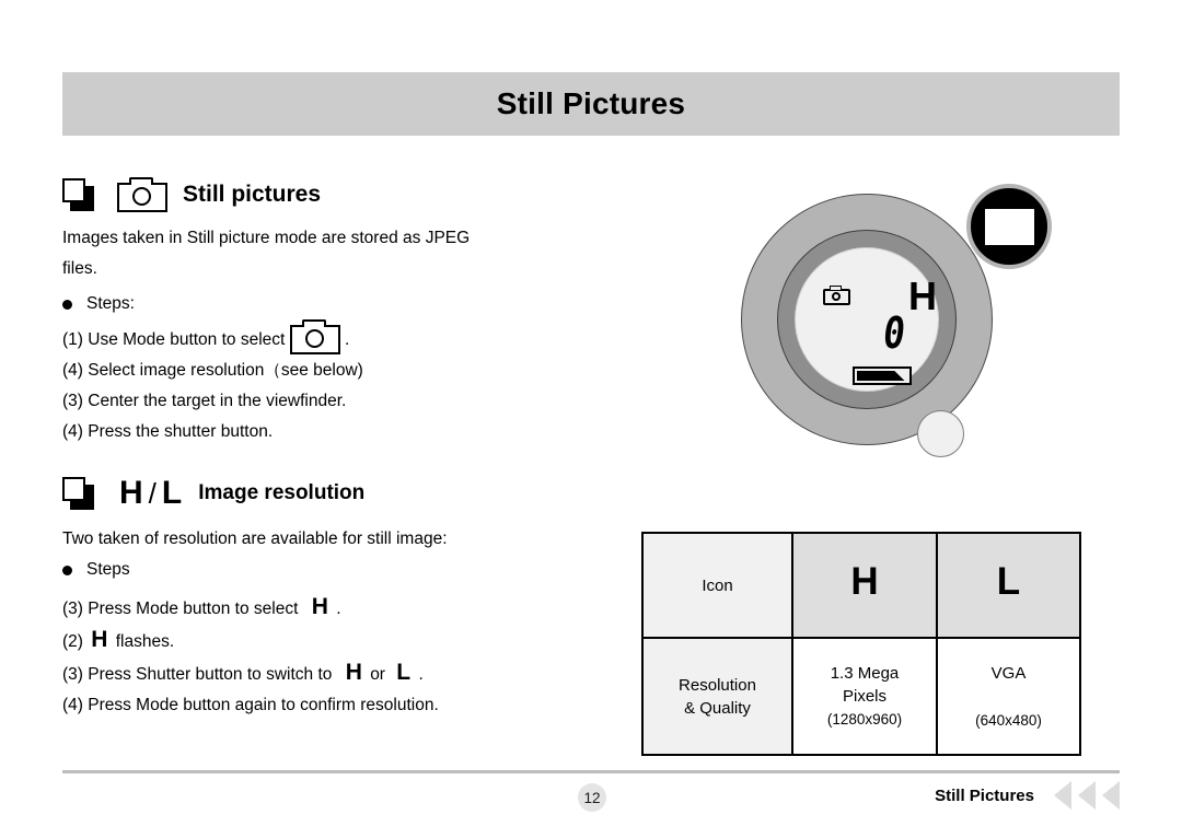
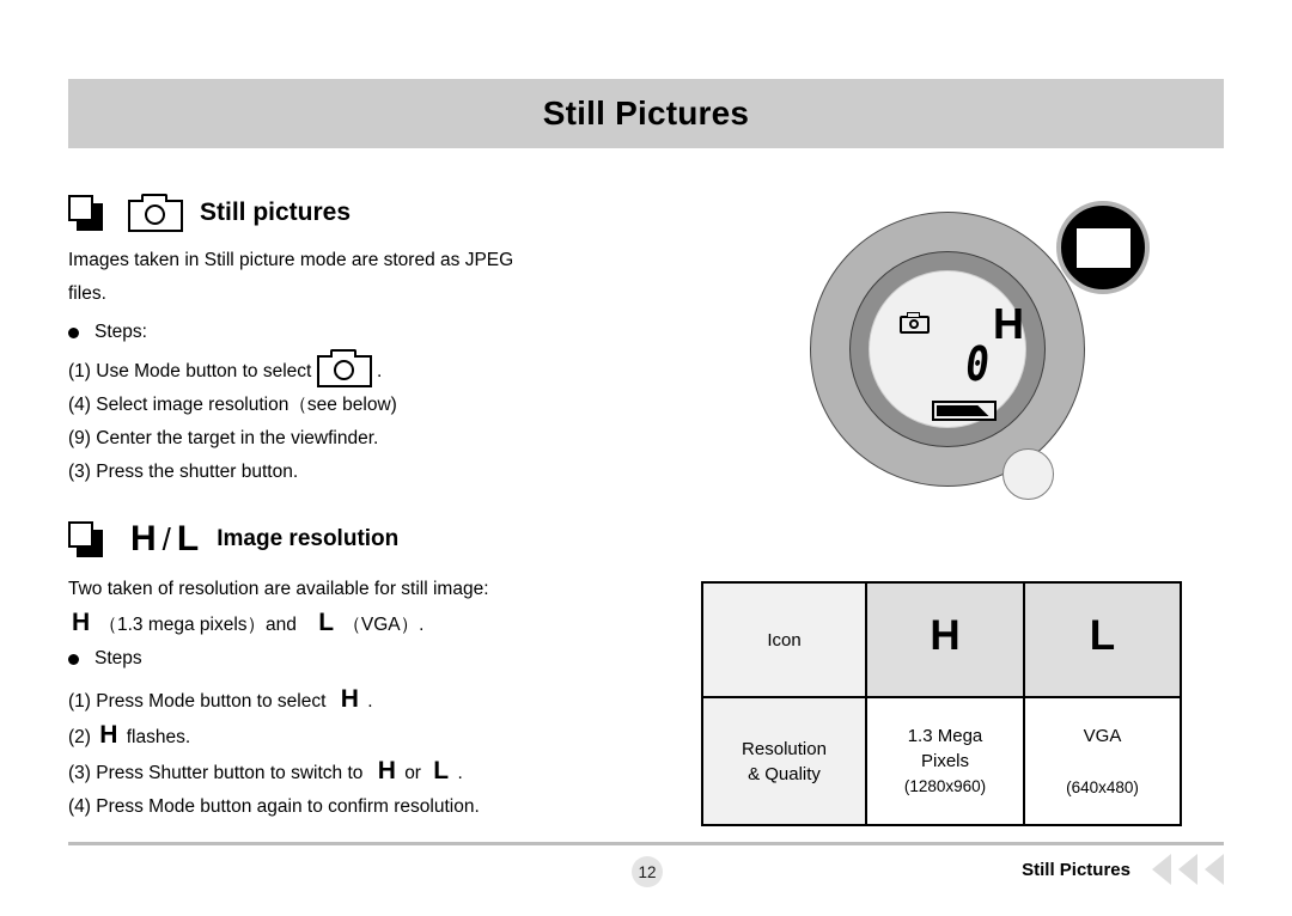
  Still Pictures
  Still pictures
  Images taken in Still picture mode are stored as JPEG
  files.
  Steps:
  (1) Use Mode button to select .
  (4) Select image resolution（see below)
- (3) Center the target in the viewfinder.
+ (9) Center the target in the viewfinder.
- (4) Press the shutter button.
+ (3) Press the shutter button.
  H
  /
  L
  Image resolution
  Two taken of resolution are available for still image:
+ H （1.3 mega pixels）and L （VGA）.
  Steps
- (3) Press Mode button to select H .
+ (1) Press Mode button to select H .
  (2) H flashes.
  (3) Press Shutter button to switch to H or L .
  (4) Press Mode button again to confirm resolution.
  H
  Icon	H	L
  Resolution & Quality	1.3 Mega Pixels (1280x960)	VGA (640x480)
  12
  Still Pictures
